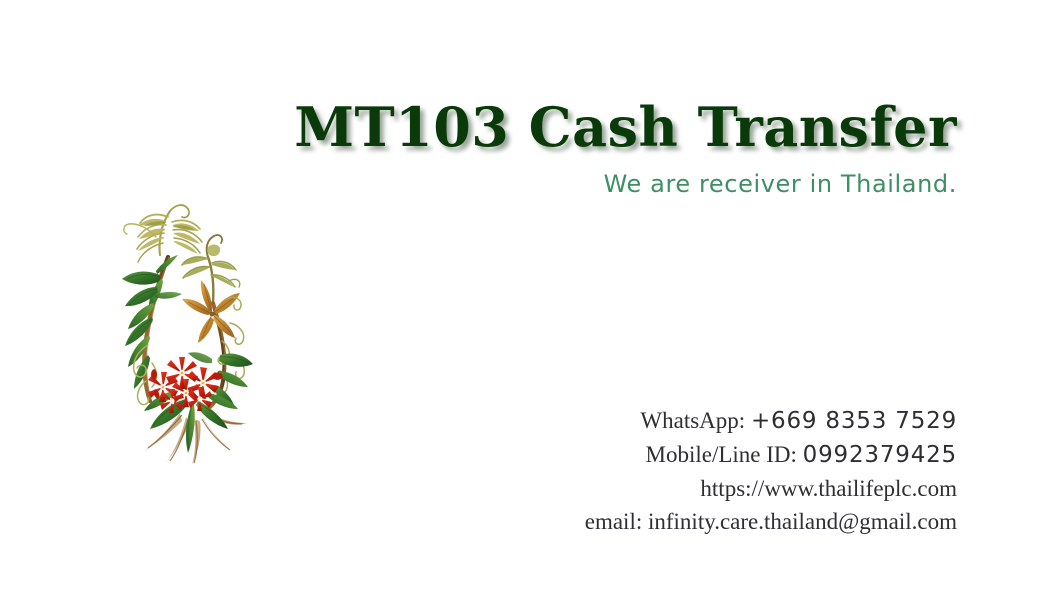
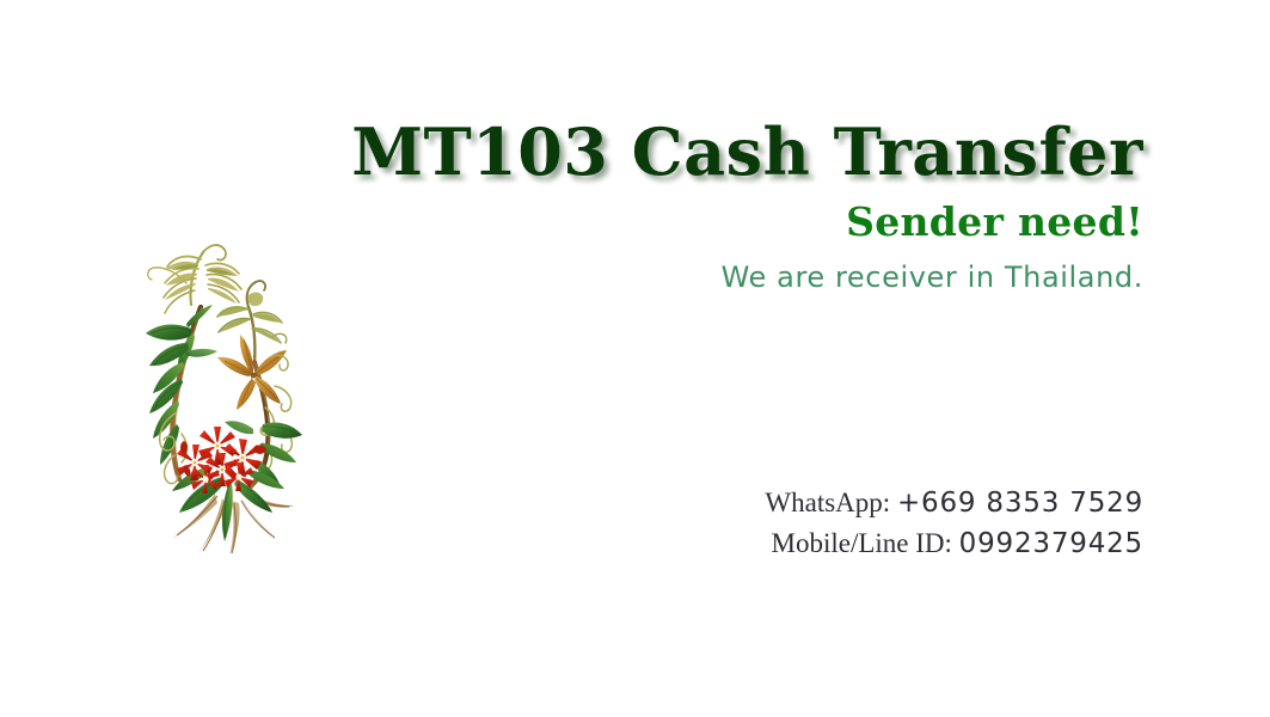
  MT103 Cash Transfer
+ Sender need!
  We are receiver in Thailand.
  WhatsApp: +669 8353 7529
  Mobile/Line ID: 0992379425
- https://www.thailifeplc.com
- email: infinity.care.thailand@gmail.com
